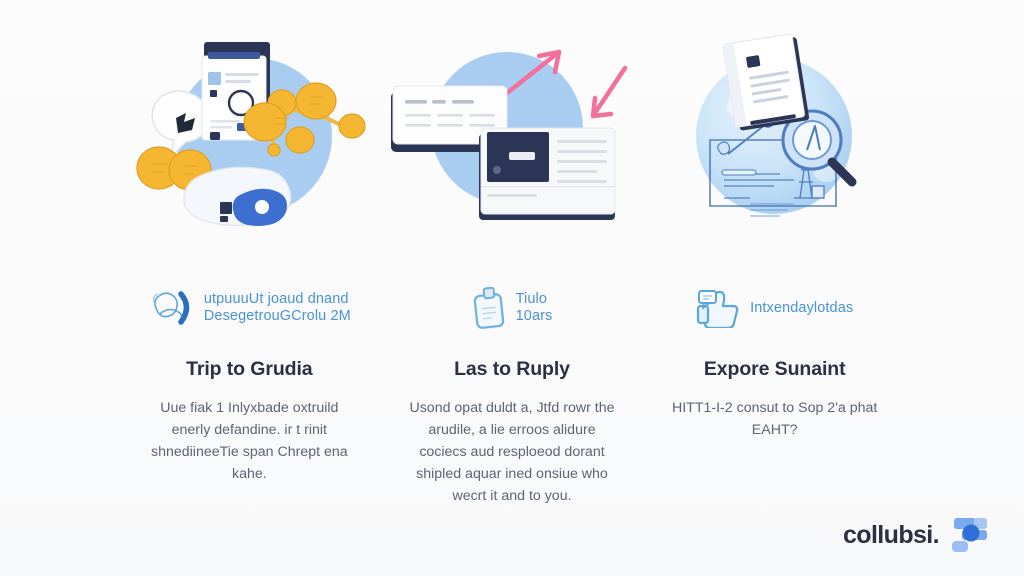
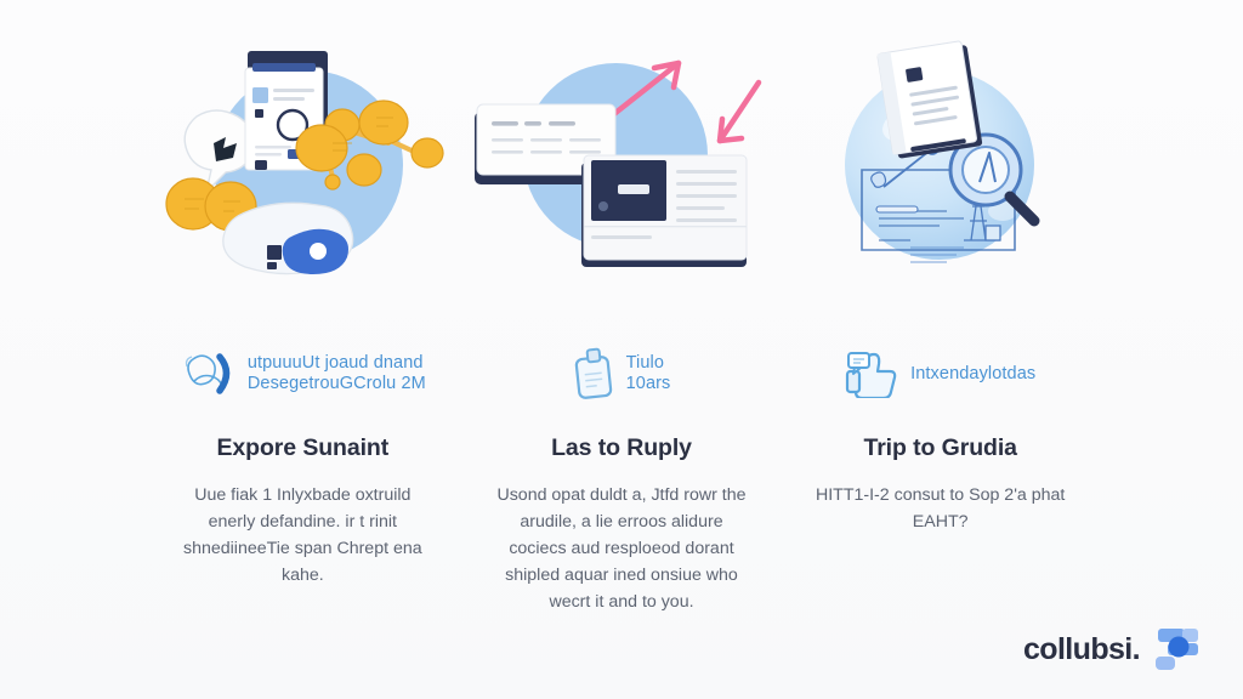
  utpuuuUt joaud dnand
  DesegetrouGCrolu 2M
- Trip to Grudia
+ Expore Sunaint
  Uue fiak 1 Inlyxbade oxtruild enerly defandine. ir t rinit shnediineeTie span Chrept ena kahe.
  Tiulo
  10ars
  Las to Ruply
  Usond opat duldt a, Jtfd rowr the arudile, a lie erroos alidure cociecs aud resploeod dorant shipled aquar ined onsiue who wecrt it and to you.
  Intxendaylotdas
- Expore Sunaint
+ Trip to Grudia
  HITT1-I-2 consut to Sop 2'a phat EAHT?
  collubsi.
